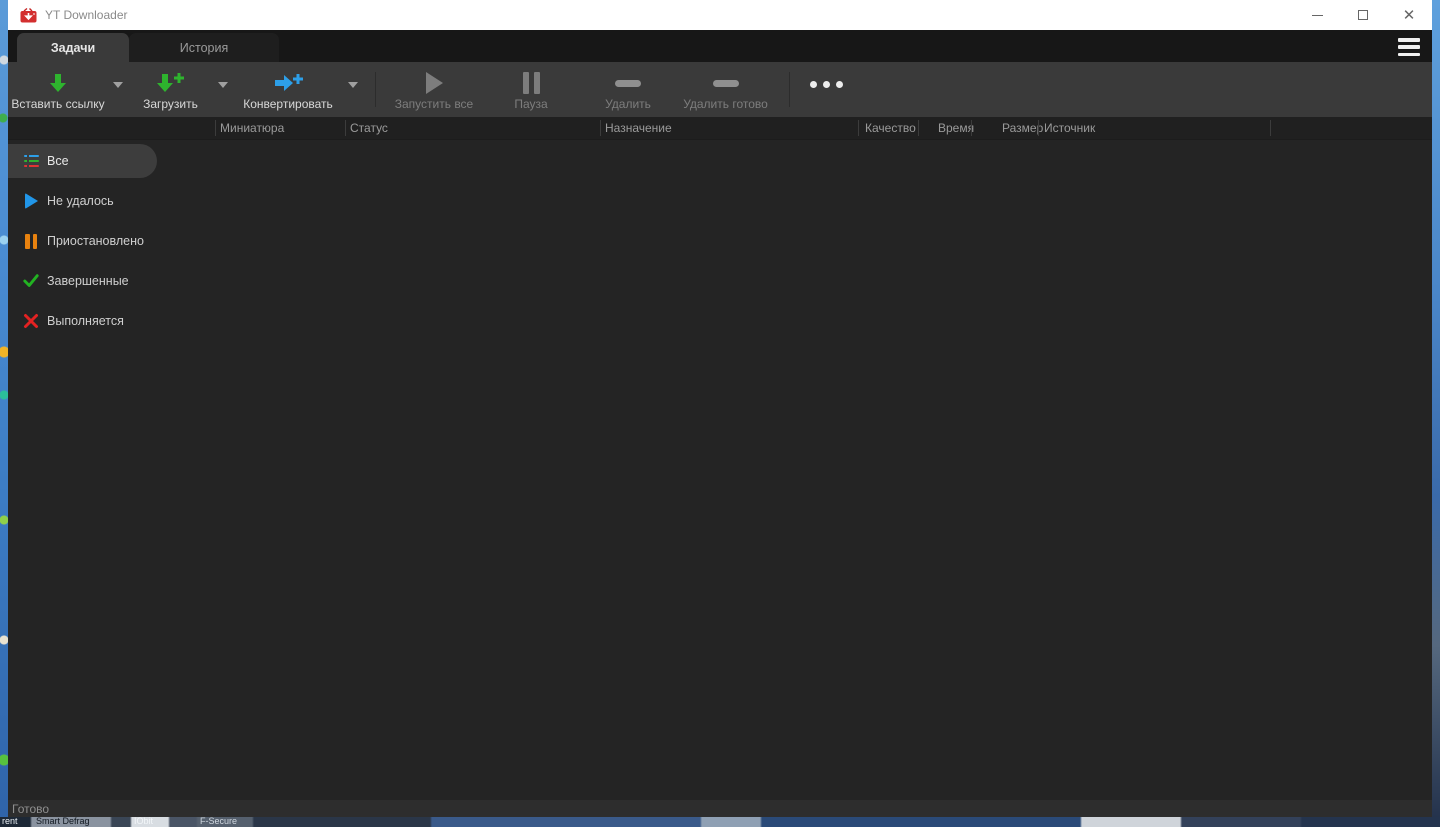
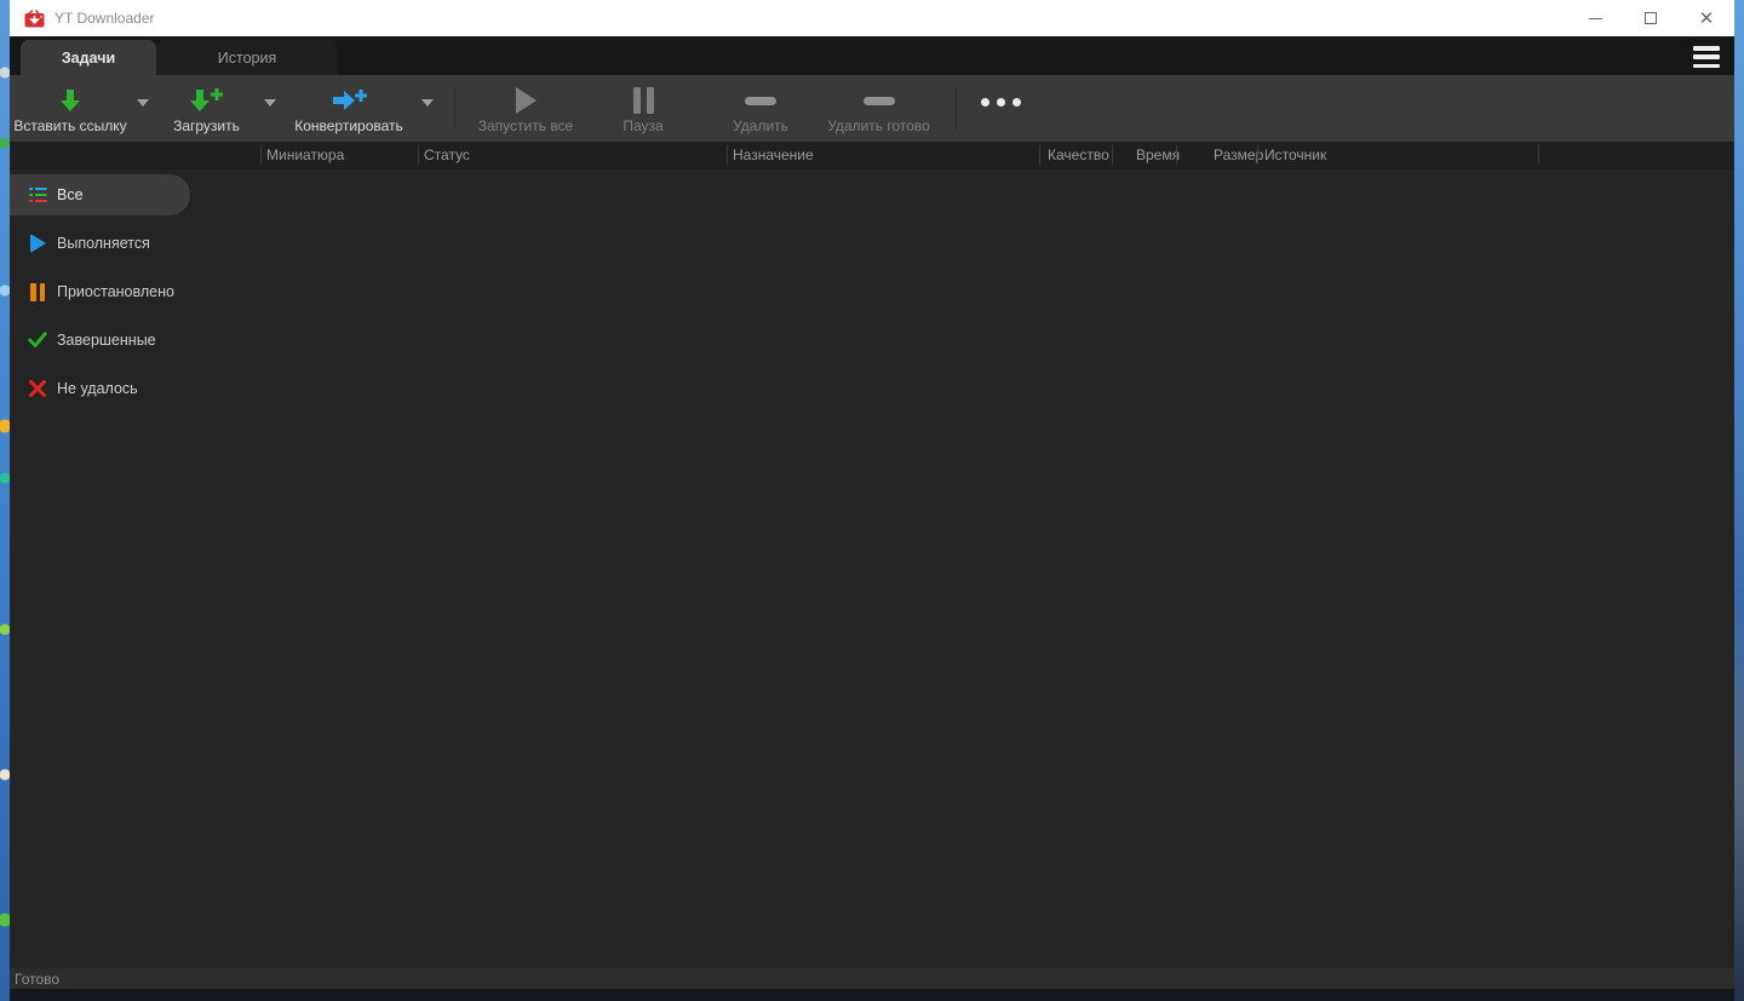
  YT Downloader
  ✕
  Задачи
  История
  Вставить ссылку
  Загрузить
  Конвертировать
  Запустить все
  Пауза
  Удалить
  Удалить готово
  Миниатюра
  Статус
  Назначение
  Качество
  Врем
  Размер
  Источник
  Все
- Не удалось
+ Выполняется
  Приостановлено
  Завершенные
- Выполняется
+ Не удалось
  Готово
- rent
- Smart Defrag
- IObit
- F-Secure
